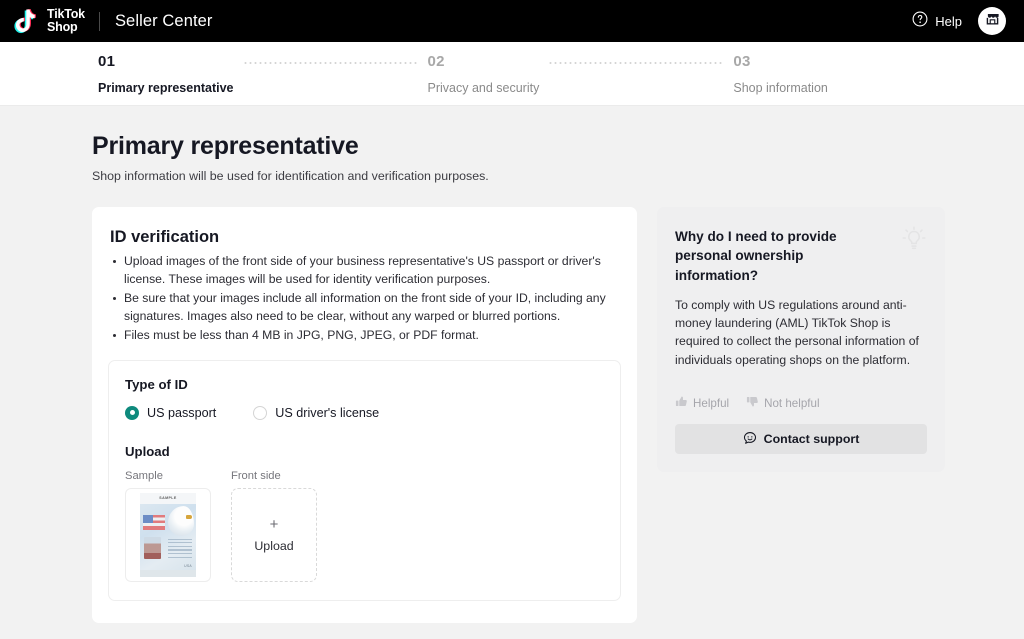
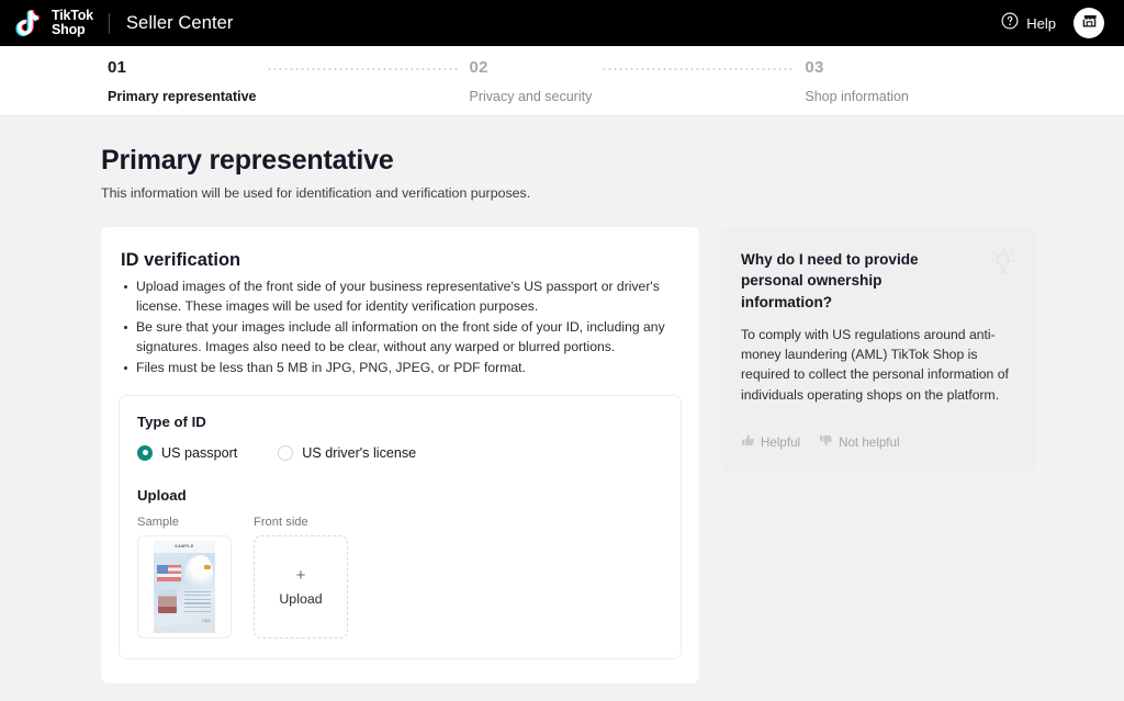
  TikTok
  Shop
  Seller Center
  Help
  01
  Primary representative
  02
  Privacy and security
  03
  Shop information
  Primary representative
- Shop information will be used for identification and verification purposes.
+ This information will be used for identification and verification purposes.
  ID verification
  Upload images of the front side of your business representative's US passport or driver's license. These images will be used for identity verification purposes.
  Be sure that your images include all information on the front side of your ID, including any signatures. Images also need to be clear, without any warped or blurred portions.
- Files must be less than 4 MB in JPG, PNG, JPEG, or PDF format.
+ Files must be less than 5 MB in JPG, PNG, JPEG, or PDF format.
  Type of ID
  US passport
  US driver's license
  Upload
  Sample
  Front side
  +
  Upload
  Why do I need to provide personal ownership information?
  To comply with US regulations around anti-money laundering (AML) TikTok Shop is required to collect the personal information of individuals operating shops on the platform.
  Helpful
  Not helpful
- Contact support
